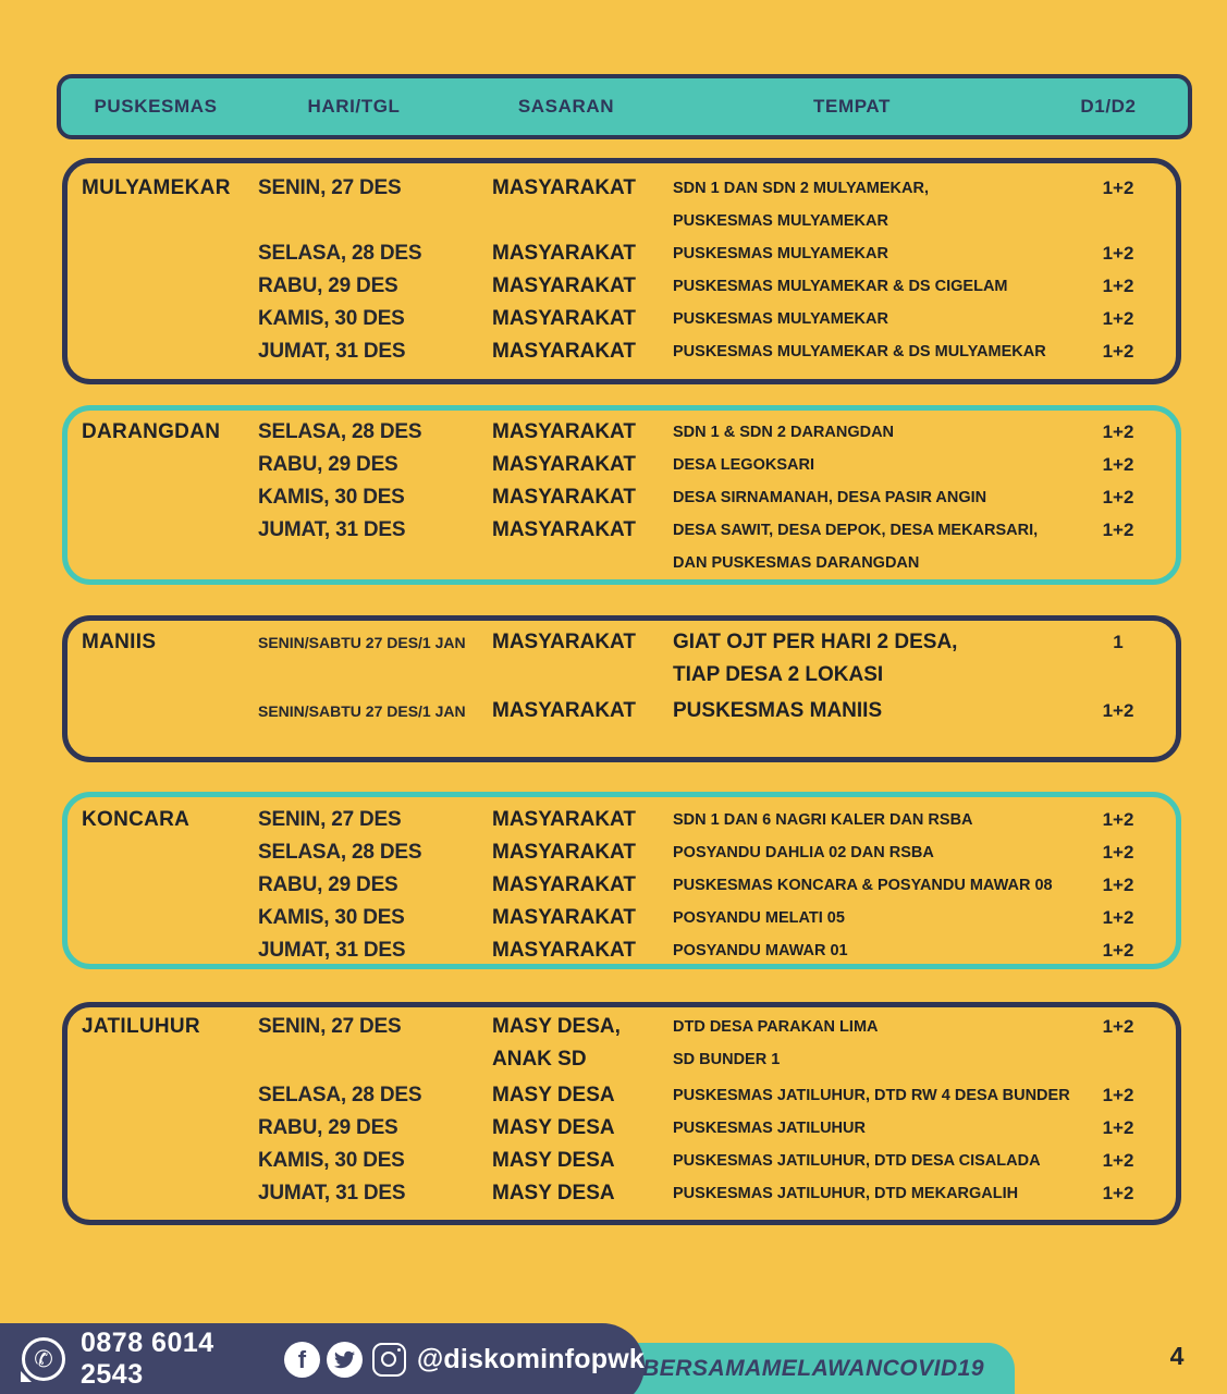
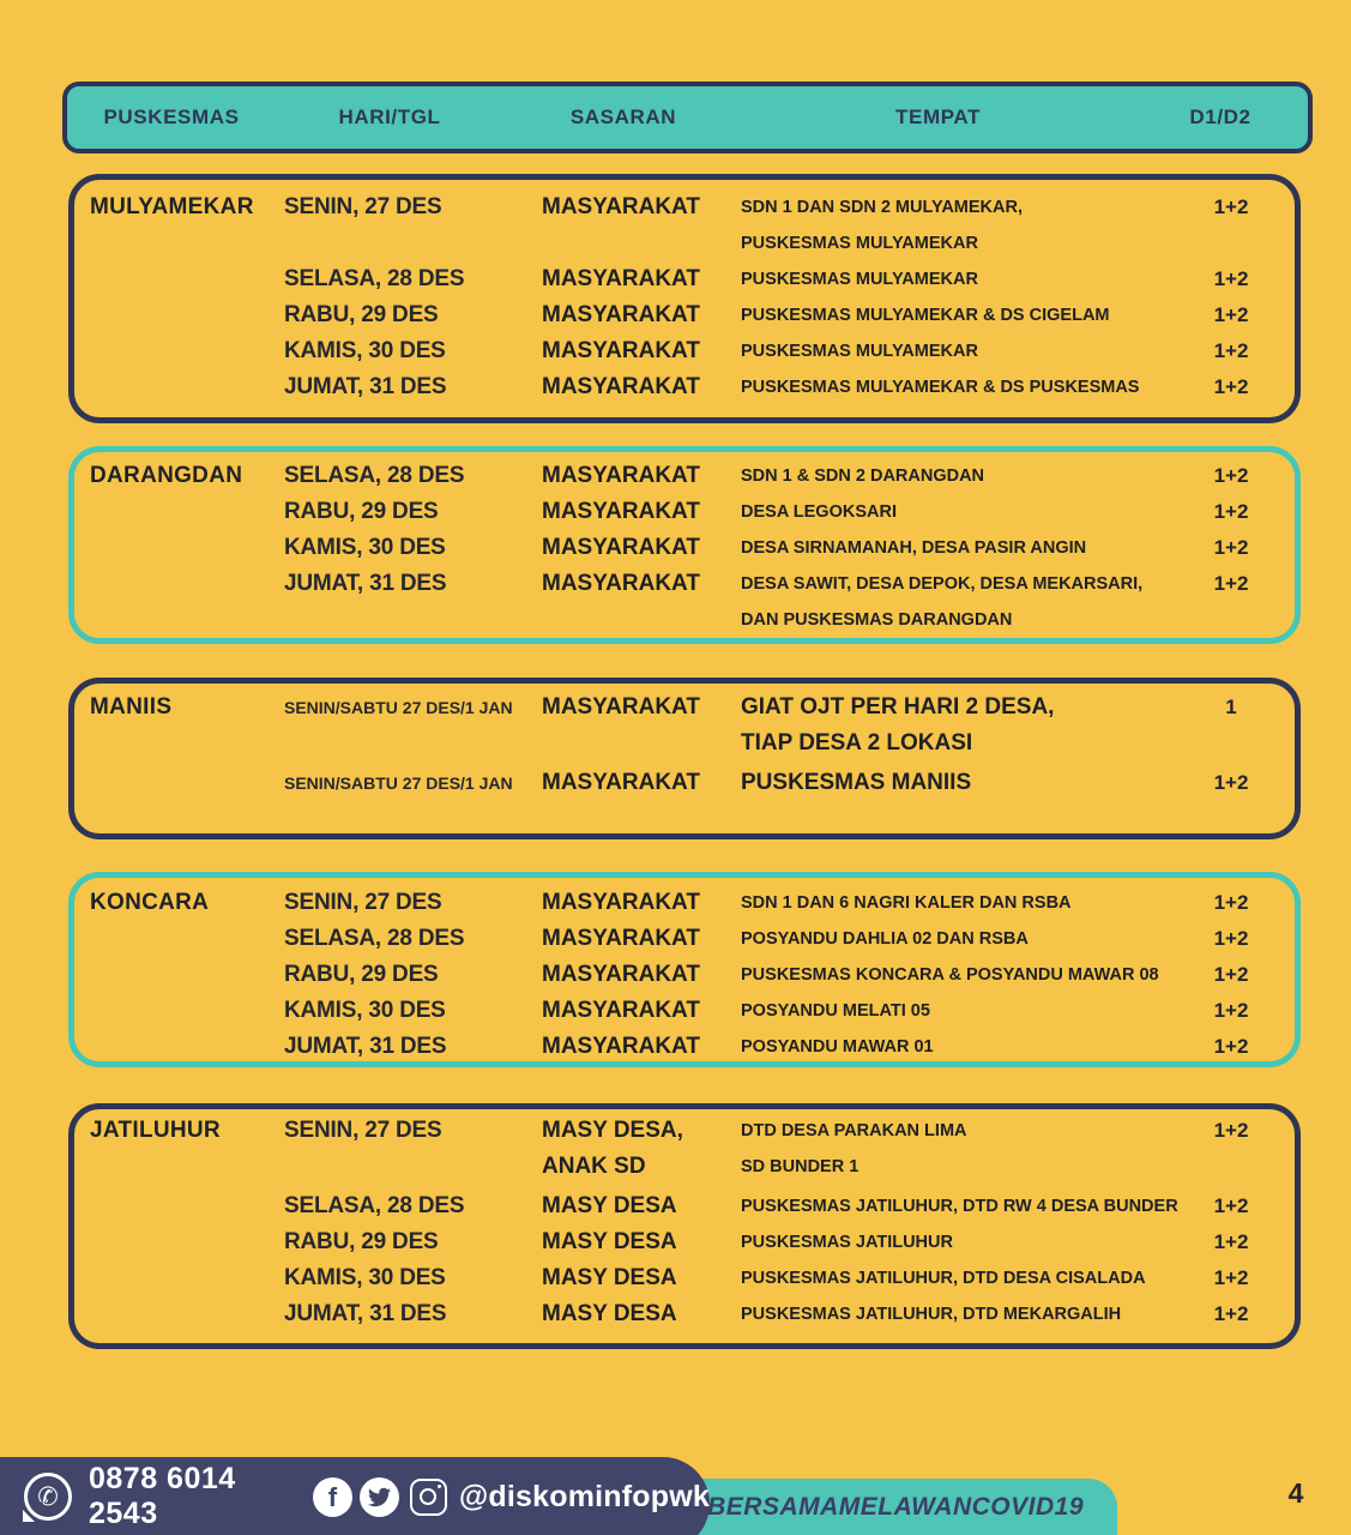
  PUSKESMAS
  HARI/TGL
  SASARAN
  TEMPAT
  D1/D2
  MULYAMEKAR
  SENIN, 27 DES
  MASYARAKAT
  SDN 1 DAN SDN 2 MULYAMEKAR,
  PUSKESMAS MULYAMEKAR
  1+2
  SELASA, 28 DES
  MASYARAKAT
  PUSKESMAS MULYAMEKAR
  1+2
  RABU, 29 DES
  MASYARAKAT
  PUSKESMAS MULYAMEKAR & DS CIGELAM
  1+2
  KAMIS, 30 DES
  MASYARAKAT
  PUSKESMAS MULYAMEKAR
  1+2
  JUMAT, 31 DES
  MASYARAKAT
- PUSKESMAS MULYAMEKAR & DS MULYAMEKAR
+ PUSKESMAS MULYAMEKAR & DS PUSKESMAS
  1+2
  DARANGDAN
  SELASA, 28 DES
  MASYARAKAT
  SDN 1 & SDN 2 DARANGDAN
  1+2
  RABU, 29 DES
  MASYARAKAT
  DESA LEGOKSARI
  1+2
  KAMIS, 30 DES
  MASYARAKAT
  DESA SIRNAMANAH, DESA PASIR ANGIN
  1+2
  JUMAT, 31 DES
  MASYARAKAT
  DESA SAWIT, DESA DEPOK, DESA MEKARSARI,
  DAN PUSKESMAS DARANGDAN
  1+2
  MANIIS
  SENIN/SABTU 27 DES/1 JAN
  MASYARAKAT
  GIAT OJT PER HARI 2 DESA,
  TIAP DESA 2 LOKASI
  1
  SENIN/SABTU 27 DES/1 JAN
  MASYARAKAT
  PUSKESMAS MANIIS
  1+2
  KONCARA
  SENIN, 27 DES
  MASYARAKAT
  SDN 1 DAN 6 NAGRI KALER DAN RSBA
  1+2
  SELASA, 28 DES
  MASYARAKAT
  POSYANDU DAHLIA 02 DAN RSBA
  1+2
  RABU, 29 DES
  MASYARAKAT
  PUSKESMAS KONCARA & POSYANDU MAWAR 08
  1+2
  KAMIS, 30 DES
  MASYARAKAT
  POSYANDU MELATI 05
  1+2
  JUMAT, 31 DES
  MASYARAKAT
  POSYANDU MAWAR 01
  1+2
  JATILUHUR
  SENIN, 27 DES
  MASY DESA,
  ANAK SD
  DTD DESA PARAKAN LIMA
  SD BUNDER 1
  1+2
  SELASA, 28 DES
  MASY DESA
  PUSKESMAS JATILUHUR, DTD RW 4 DESA BUNDER
  1+2
  RABU, 29 DES
  MASY DESA
  PUSKESMAS JATILUHUR
  1+2
  KAMIS, 30 DES
  MASY DESA
  PUSKESMAS JATILUHUR, DTD DESA CISALADA
  1+2
  JUMAT, 31 DES
  MASY DESA
  PUSKESMAS JATILUHUR, DTD MEKARGALIH
  1+2
  BERSAMAMELAWANCOVID19
  ✆
  0878 6014 2543
  f
  @diskominfopwk
  4
